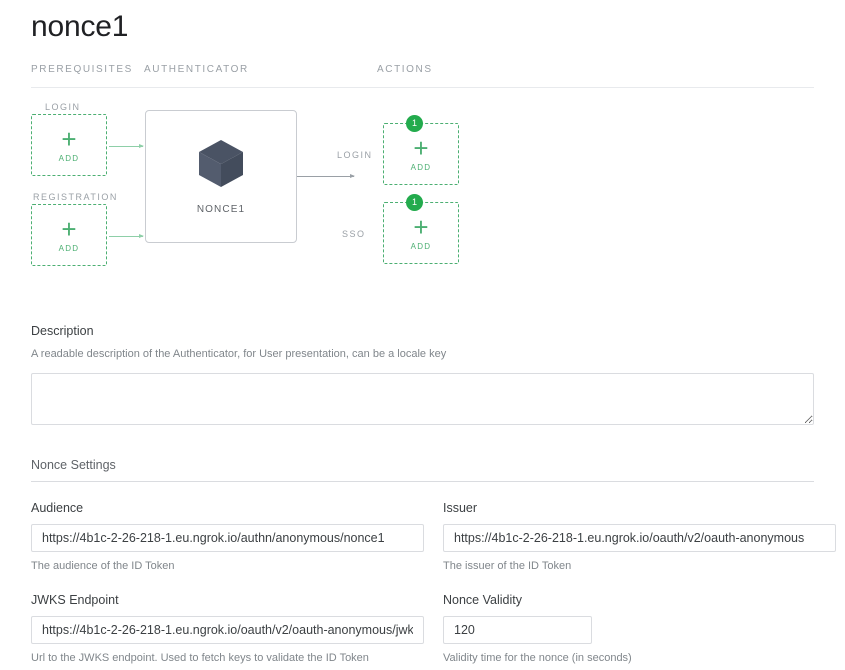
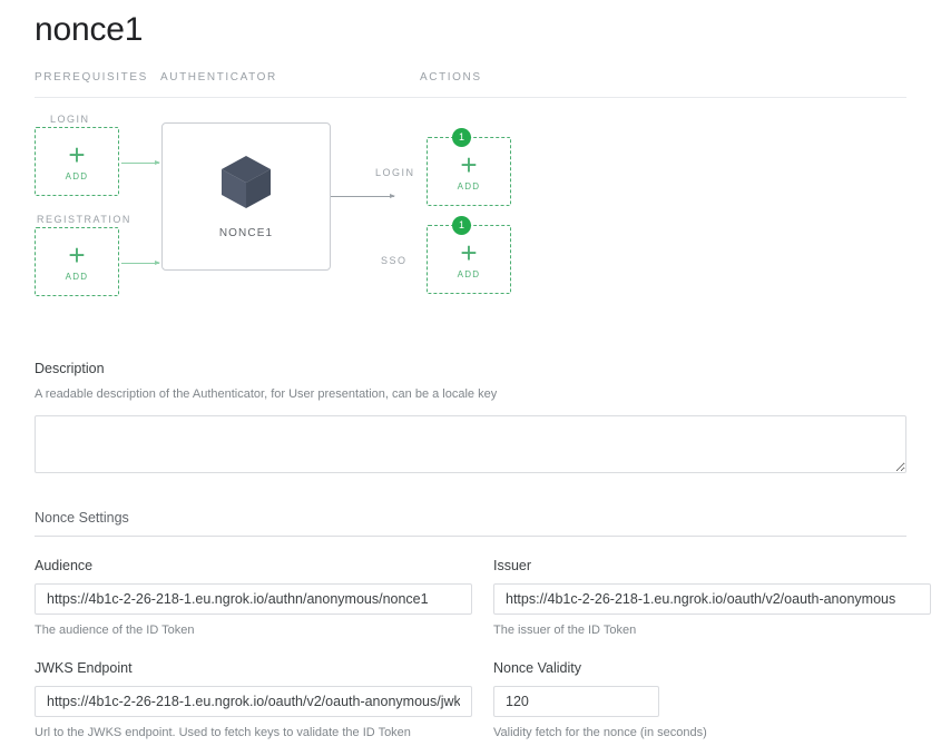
  nonce1
  PREREQUISITES
  AUTHENTICATOR
  ACTIONS
  LOGIN
  +
  ADD
  REGISTRATION
  +
  ADD
  NONCE1
  LOGIN
  1
  +
  ADD
  SSO
  1
  +
  ADD
  Description
  A readable description of the Authenticator, for User presentation, can be a locale key
  Nonce Settings
  Audience
  https://4b1c-2-26-218-1.eu.ngrok.io/authn/anonymous/nonce1
  The audience of the ID Token
  Issuer
  https://4b1c-2-26-218-1.eu.ngrok.io/oauth/v2/oauth-anonymous
  The issuer of the ID Token
  JWKS Endpoint
  https://4b1c-2-26-218-1.eu.ngrok.io/oauth/v2/oauth-anonymous/jwk
  Url to the JWKS endpoint. Used to fetch keys to validate the ID Token
  Nonce Validity
  120
- Validity time for the nonce (in seconds)
+ Validity fetch for the nonce (in seconds)
